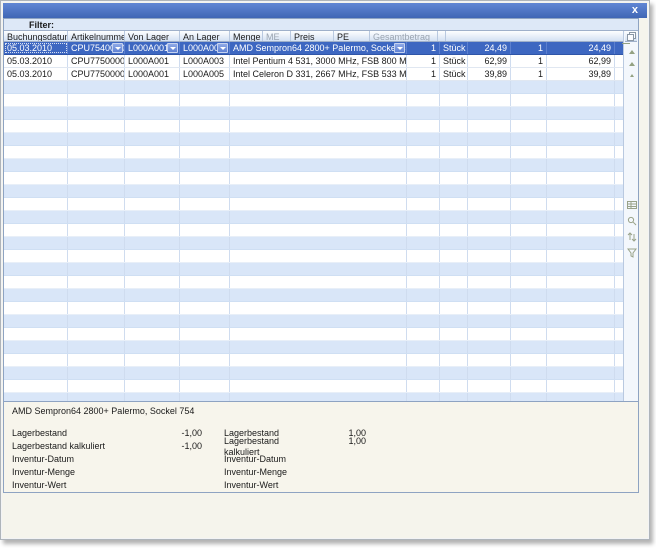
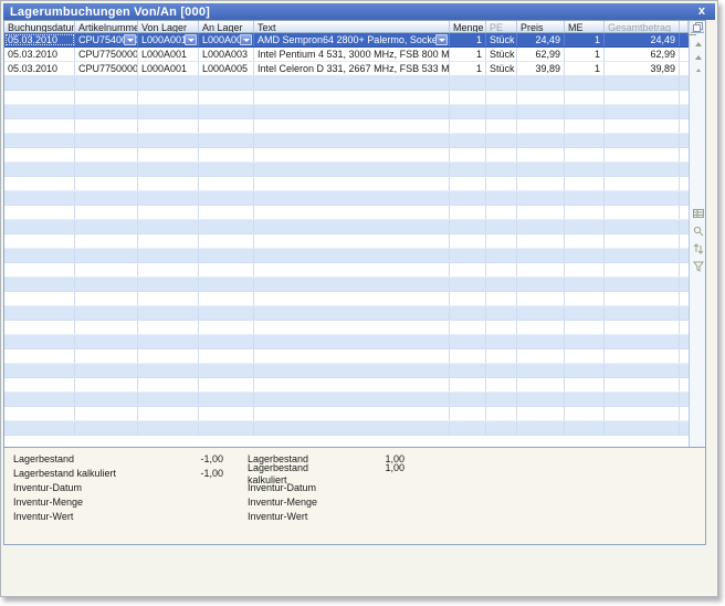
+ Lagerumbuchungen Von/An [000]
  x
- Filter:
  Buchungsdatu
  Artikelnumme
  Von Lager
  An Lager
+ Text
  Menge
- ME
+ PE
  Preis
- PE
+ ME
  Gesamtbetrag
  05.03.2010
  L000A00
  L000A0
  AMD Sempron64 2800+ Palermo, Sock
  1
  Stück
  24,49
  1
  24,49
  05.03.2010
  CPU7750000
  L000A001
  L000A003
  Intel Pentium 4 531, 3000 MHz, FSB 800 M
  1
  Stück
  62,99
  1
  62,99
  05.03.2010
  CPU7750000
  L000A001
  L000A005
  Intel Celeron D 331, 2667 MHz, FSB 533 M
  1
  Stück
  39,89
  1
  39,89
- AMD Sempron64 2800+ Palermo, Sockel 754
  Lagerbestand
  -1,00
  Lagerbestand
  1,00
  Lagerbestand kalkuliert
  -1,00
  Lagerbestand kalkuliert
  1,00
  Inventur-Datum
  Inventur-Datum
  Inventur-Menge
  Inventur-Menge
  Inventur-Wert
  Inventur-Wert
